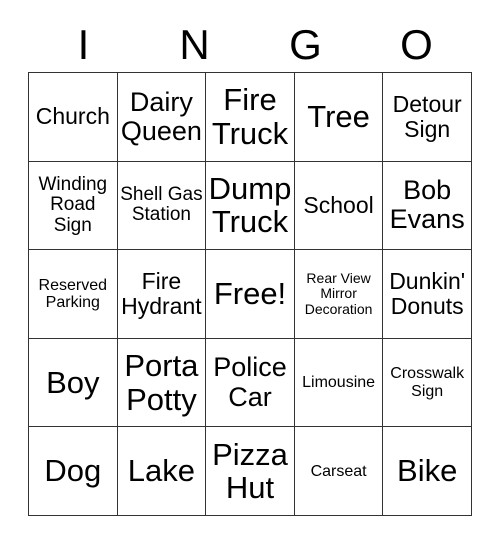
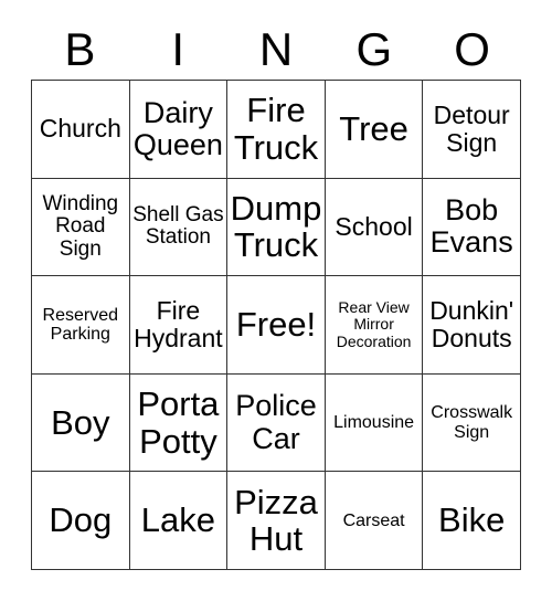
+ B
  I
  N
  G
  O
  Church
  Dairy Queen
  Fire Truck
  Tree
  Detour Sign
  Winding Road Sign
  Shell Gas Station
  Dump Truck
  School
  Bob Evans
  Reserved Parking
  Fire Hydrant
  Free!
  Rear View Mirror Decoration
  Dunkin' Donuts
  Boy
  Porta Potty
  Police Car
  Limousine
  Crosswalk Sign
  Dog
  Lake
  Pizza Hut
  Carseat
  Bike
